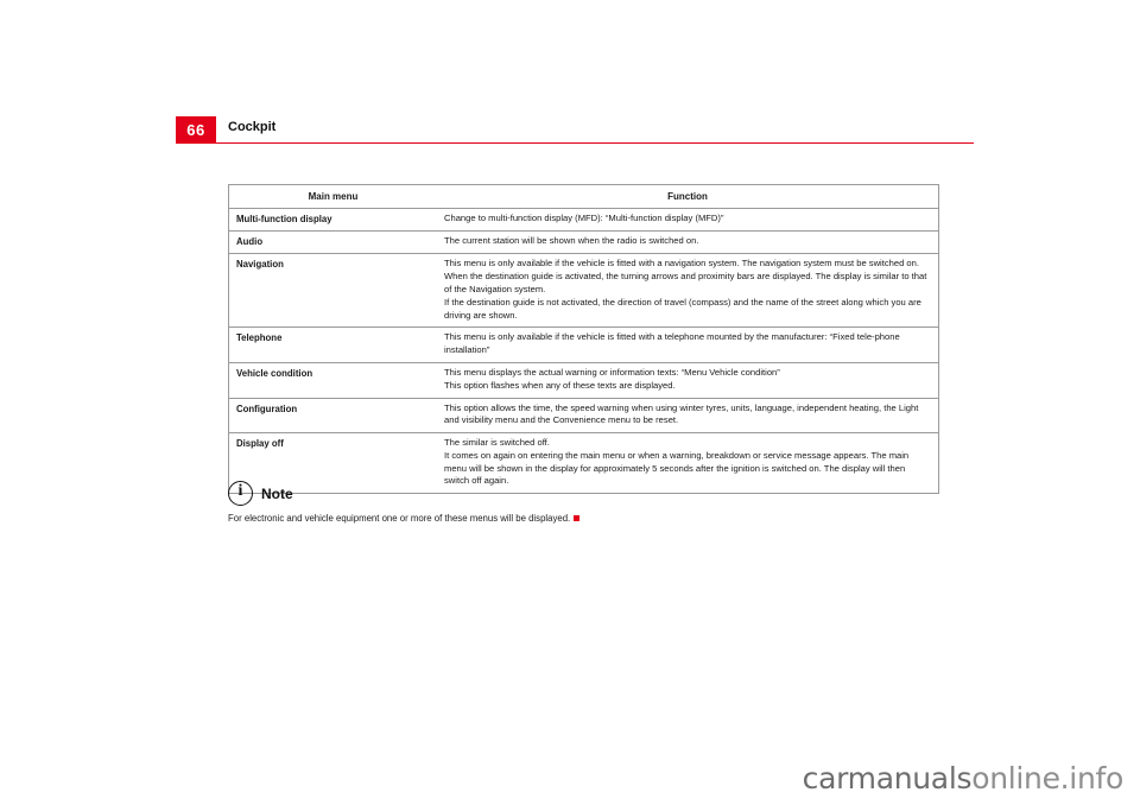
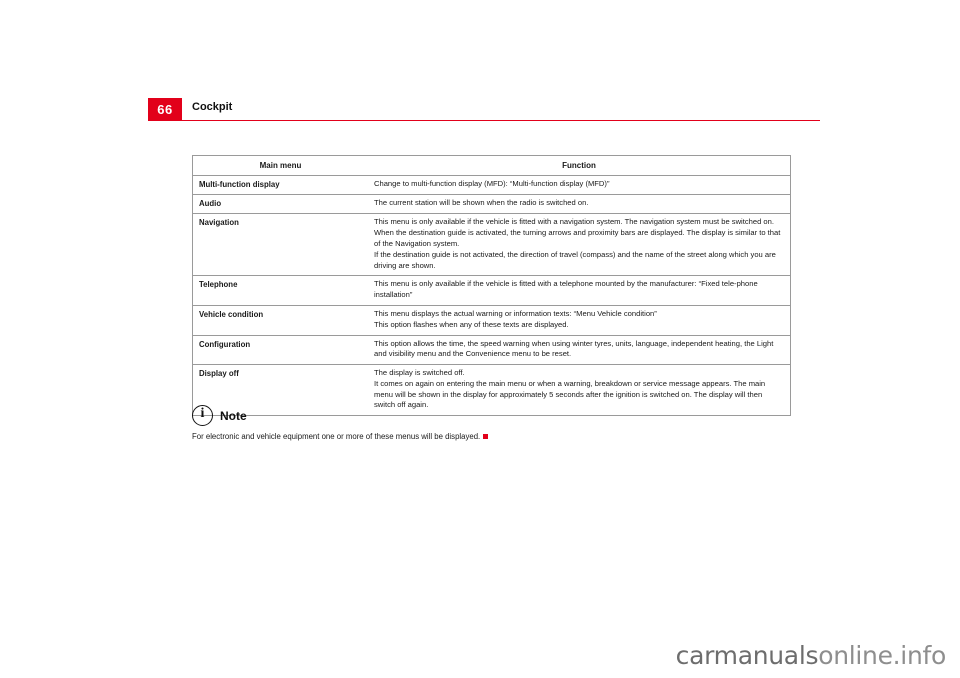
  66
  Cockpit
  Main menu	Function
  Multi-function display	Change to multi-function display (MFD): “Multi-function display (MFD)”
  Audio	The current station will be shown when the radio is switched on.
  Navigation	This menu is only available if the vehicle is fitted with a navigation system. The navigation system must be switched on. When the destination guide is activated, the turning arrows and proximity bars are displayed. The display is similar to that of the Navigation system. If the destination guide is not activated, the direction of travel (compass) and the name of the street along which you are driving are shown.
  Telephone	This menu is only available if the vehicle is fitted with a telephone mounted by the manufacturer: “Fixed tele-phone installation”
  Vehicle condition	This menu displays the actual warning or information texts: “Menu Vehicle condition” This option flashes when any of these texts are displayed.
  Configuration	This option allows the time, the speed warning when using winter tyres, units, language, independent heating, the Light and visibility menu and the Convenience menu to be reset.
- Display off	The similar is switched off. It comes on again on entering the main menu or when a warning, breakdown or service message appears. The main menu will be shown in the display for approximately 5 seconds after the ignition is switched on. The display will then switch off again.
+ Display off	The display is switched off. It comes on again on entering the main menu or when a warning, breakdown or service message appears. The main menu will be shown in the display for approximately 5 seconds after the ignition is switched on. The display will then switch off again.
  Note
  For electronic and vehicle equipment one or more of these menus will be displayed.
  carmanualsonline.info
